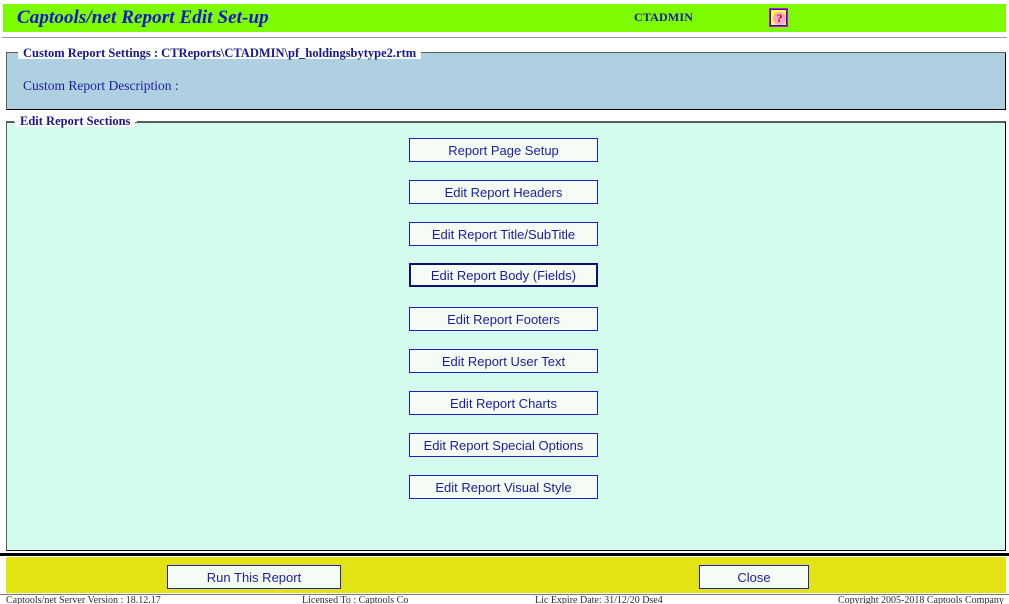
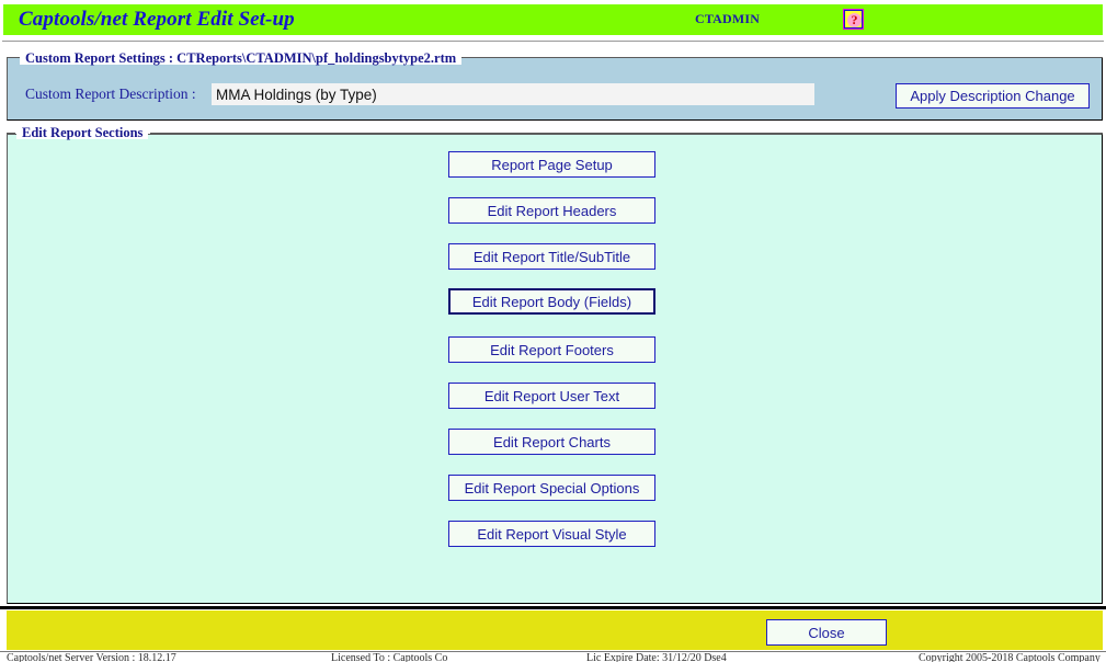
  Captools/net Report Edit Set-up
  CTADMIN
  ?
  Custom Report Settings : CTReports\CTADMIN\pf_holdingsbytype2.rtm
  Custom Report Description :
+ MMA Holdings (by Type)
+ Apply Description Change
  Edit Report Sections
  Report Page Setup
  Edit Report Headers
  Edit Report Title/SubTitle
  Edit Report Body (Fields)
  Edit Report Footers
  Edit Report User Text
  Edit Report Charts
  Edit Report Special Options
  Edit Report Visual Style
- Run This Report
  Close
  Captools/net Server Version : 18.12.17
  Licensed To : Captools Co
  Lic Expire Date: 31/12/20 Dse4
  Copyright 2005-2018 Captools Company
